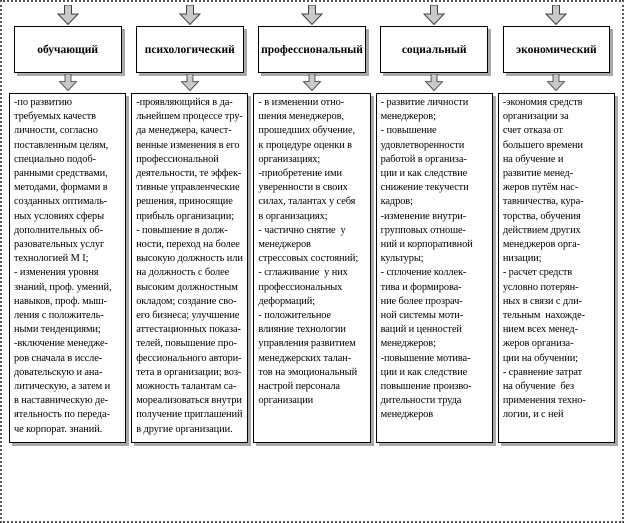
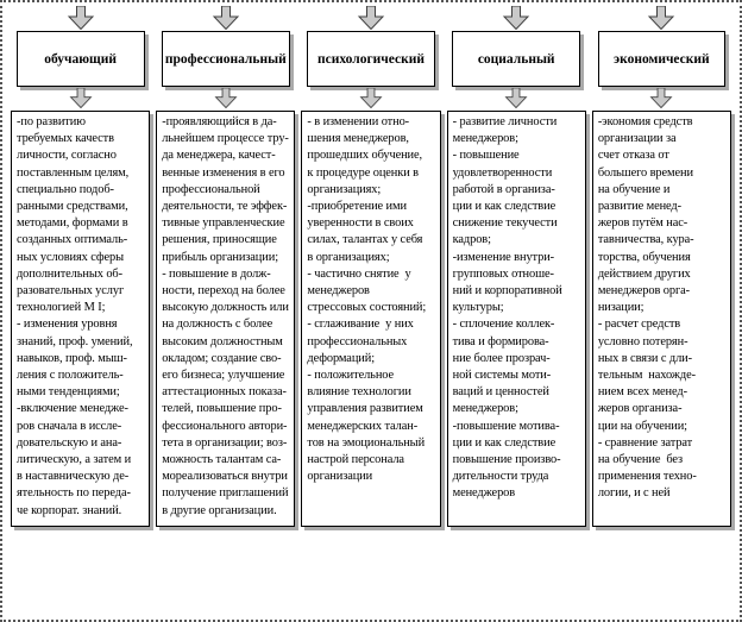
  обучающий
  -по развитию
  требуемых качеств
  личности, согласно
  поставленным целям,
  специально подоб-
  ранными средствами,
  методами, формами в
  созданных оптималь-
  ных условиях сферы
  дополнительных об-
  разовательных услуг
  технологией М I;
  - изменения уровня
  знаний, проф. умений,
  навыков, проф. мыш-
  ления с положитель-
  ными тенденциями;
  -включение менедже-
  ров сначала в иссле-
  довательскую и ана-
  литическую, а затем и
  в наставническую де-
  ятельность по переда-
  че корпорат. знаний.
- психологический
+ профессиональный
  -проявляющийся в да-
  льнейшем процессе тру-
  да менеджера, качест-
  венные изменения в его
  профессиональной
  деятельности, те эффек-
  тивные управленческие
  решения, приносящие
  прибыль организации;
  - повышение в долж-
  ности, переход на более
  высокую должность или
  на должность с более
  высоким должностным
  окладом; создание сво-
  его бизнеса; улучшение
  аттестационных показа-
  телей, повышение про-
  фессионального автори-
  тета в организации; воз-
  можность талантам са-
  мореализоваться внутри
  получение приглашений
  в другие организации.
- профессиональный
+ психологический
  - в изменении отно-
  шения менеджеров,
  прошедших обучение,
  к процедуре оценки в
  организациях;
  -приобретение ими
  уверенности в своих
  силах, талантах у себя
  в организациях;
  - частично снятие у
  менеджеров
  стрессовых состояний;
  - сглаживание у них
  профессиональных
  деформаций;
  - положительное
  влияние технологии
  управления развитием
  менеджерских талан-
  тов на эмоциональный
  настрой персонала
  организации
  социальный
  - развитие личности
  менеджеров;
  - повышение
  удовлетворенности
  работой в организа-
  ции и как следствие
  снижение текучести
  кадров;
  -изменение внутри-
  групповых отноше-
  ний и корпоративной
  культуры;
  - сплочение коллек-
  тива и формирова-
  ние более прозрач-
  ной системы моти-
  ваций и ценностей
  менеджеров;
  -повышение мотива-
  ции и как следствие
  повышение произво-
  дительности труда
  менеджеров
  экономический
  -экономия средств
  организации за
  счет отказа от
  большего времени
  на обучение и
  развитие менед-
  жеров путём нас-
  тавничества, кура-
  торства, обучения
  действием других
  менеджеров орга-
  низации;
  - расчет средств
  условно потерян-
  ных в связи с дли-
  тельным нахожде-
  нием всех менед-
  жеров организа-
  ции на обучении;
  - сравнение затрат
  на обучение без
  применения техно-
  логии, и с ней
